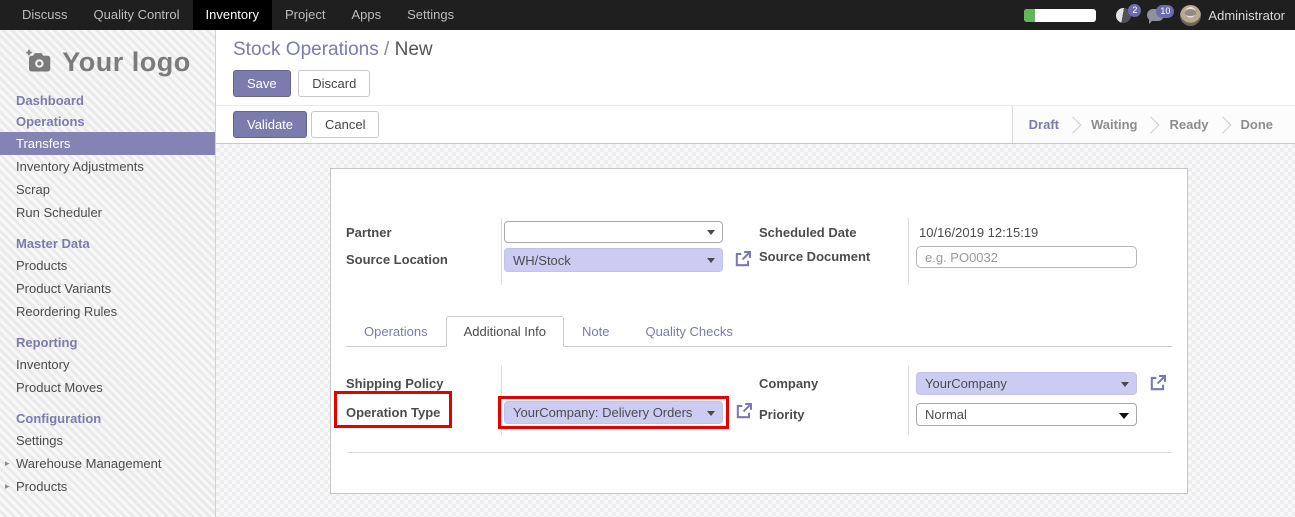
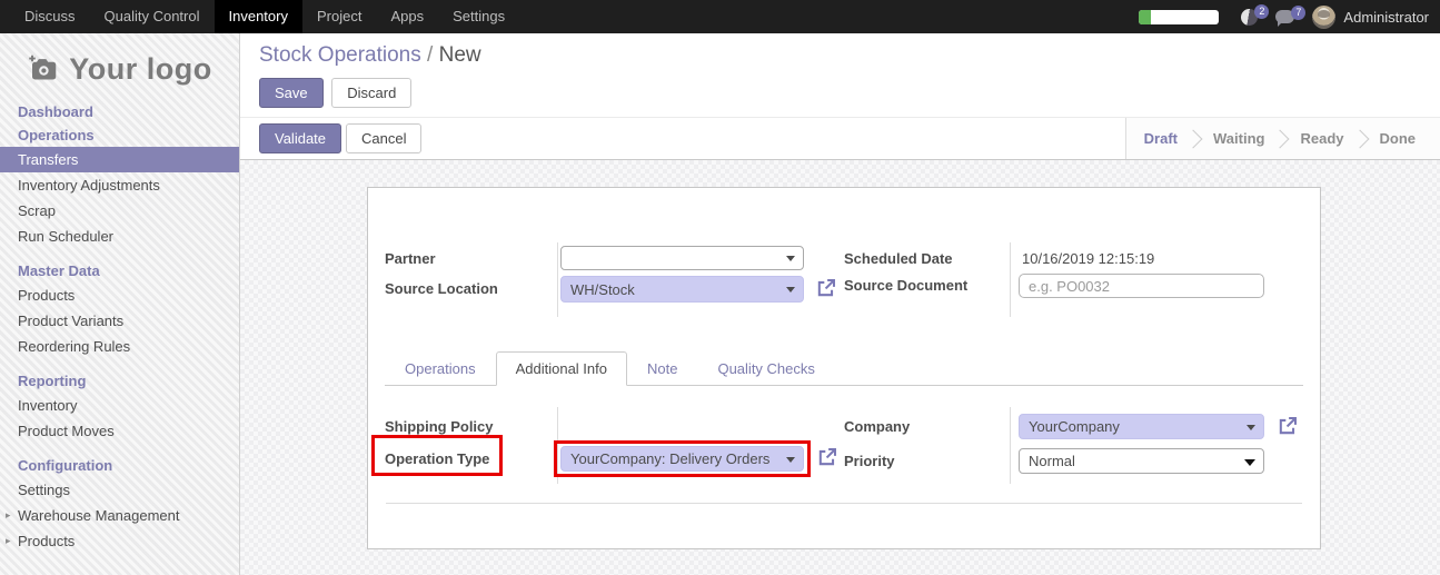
  Discuss
  Quality Control
  Inventory
  Project
  Apps
  Settings
  2
- 10
+ 7
  Administrator
  Your logo
  Dashboard
  Operations
  Transfers
  Inventory Adjustments
  Scrap
  Run Scheduler
  Master Data
  Products
  Product Variants
  Reordering Rules
  Reporting
  Inventory
  Product Moves
  Configuration
  Settings
  ▸
  Warehouse Management
  ▸
  Products
  Stock Operations / New
  Save Discard
  Validate
  Cancel
  Draft
  Waiting
  Ready
  Done
  Partner
  Source Location
  WH/Stock
  Scheduled Date
  Source Document
  10/16/2019 12:15:19
  e.g. PO0032
  Operations
  Additional Info
  Note
  Quality Checks
  Shipping Policy
  Operation Type
  YourCompany: Delivery Orders
  Company
  Priority
  YourCompany
  Normal
